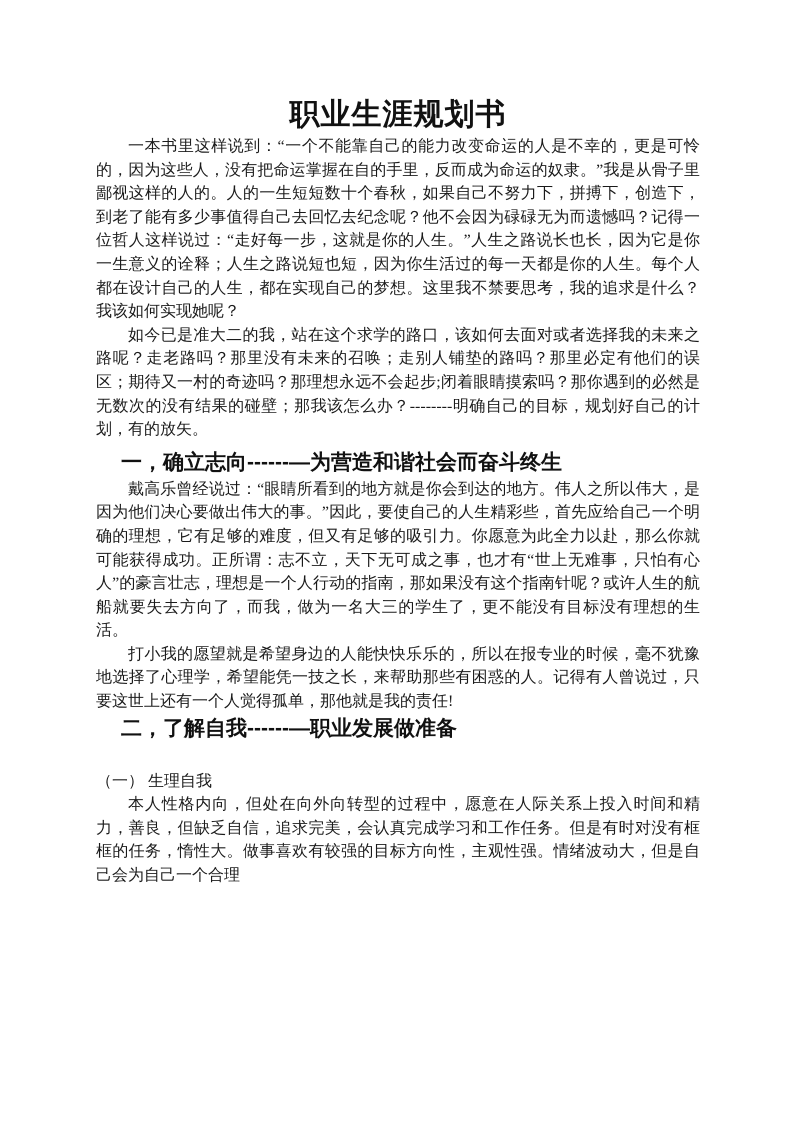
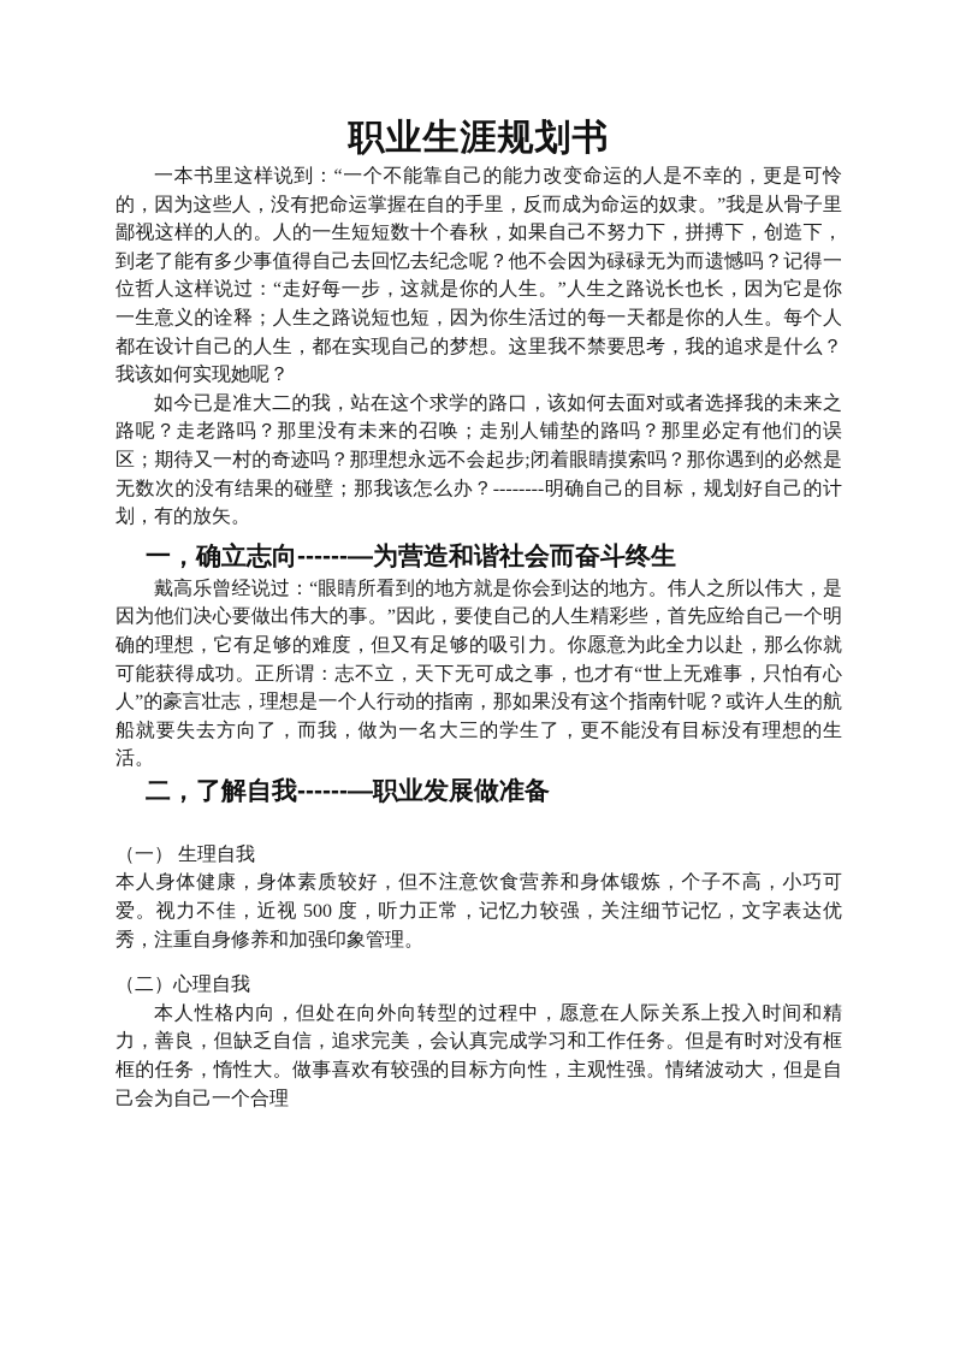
  职业生涯规划书
  一本书里这样说到：“一个不能靠自己的能力改变命运的人是不幸的，更是可怜的，因为这些人，没有把命运掌握在自的手里，反而成为命运的奴隶。”我是从骨子里鄙视这样的人的。人的一生短短数十个春秋，如果自己不努力下，拼搏下，创造下，到老了能有多少事值得自己去回忆去纪念呢？他不会因为碌碌无为而遗憾吗？记得一位哲人这样说过：“走好每一步，这就是你的人生。”人生之路说长也长，因为它是你一生意义的诠释；人生之路说短也短，因为你生活过的每一天都是你的人生。每个人都在设计自己的人生，都在实现自己的梦想。这里我不禁要思考，我的追求是什么？我该如何实现她呢？
  如今已是准大二的我，站在这个求学的路口，该如何去面对或者选择我的未来之路呢？走老路吗？那里没有未来的召唤；走别人铺垫的路吗？那里必定有他们的误区；期待又一村的奇迹吗？那理想永远不会起步;闭着眼睛摸索吗？那你遇到的必然是无数次的没有结果的碰壁；那我该怎么办？--------明确自己的目标，规划好自己的计划，有的放矢。
  一，确立志向------—为营造和谐社会而奋斗终生
  戴高乐曾经说过：“眼睛所看到的地方就是你会到达的地方。伟人之所以伟大，是因为他们决心要做出伟大的事。”因此，要使自己的人生精彩些，首先应给自己一个明确的理想，它有足够的难度，但又有足够的吸引力。你愿意为此全力以赴，那么你就可能获得成功。正所谓：志不立，天下无可成之事，也才有“世上无难事，只怕有心人”的豪言壮志，理想是一个人行动的指南，那如果没有这个指南针呢？或许人生的航船就要失去方向了，而我，做为一名大三的学生了，更不能没有目标没有理想的生活。
- 打小我的愿望就是希望身边的人能快快乐乐的，所以在报专业的时候，毫不犹豫地选择了心理学，希望能凭一技之长，来帮助那些有困惑的人。记得有人曾说过，只要这世上还有一个人觉得孤单，那他就是我的责任!
  二，了解自我------—职业发展做准备
  （一） 生理自我
+ 本人身体健康，身体素质较好，但不注意饮食营养和身体锻炼，个子不高，小巧可爱。视力不佳，近视 500 度，听力正常，记忆力较强，关注细节记忆，文字表达优秀，注重自身修养和加强印象管理。
+ （二）心理自我
  本人性格内向，但处在向外向转型的过程中，愿意在人际关系上投入时间和精力，善良，但缺乏自信，追求完美，会认真完成学习和工作任务。但是有时对没有框框的任务，惰性大。做事喜欢有较强的目标方向性，主观性强。情绪波动大，但是自己会为自己一个合理
